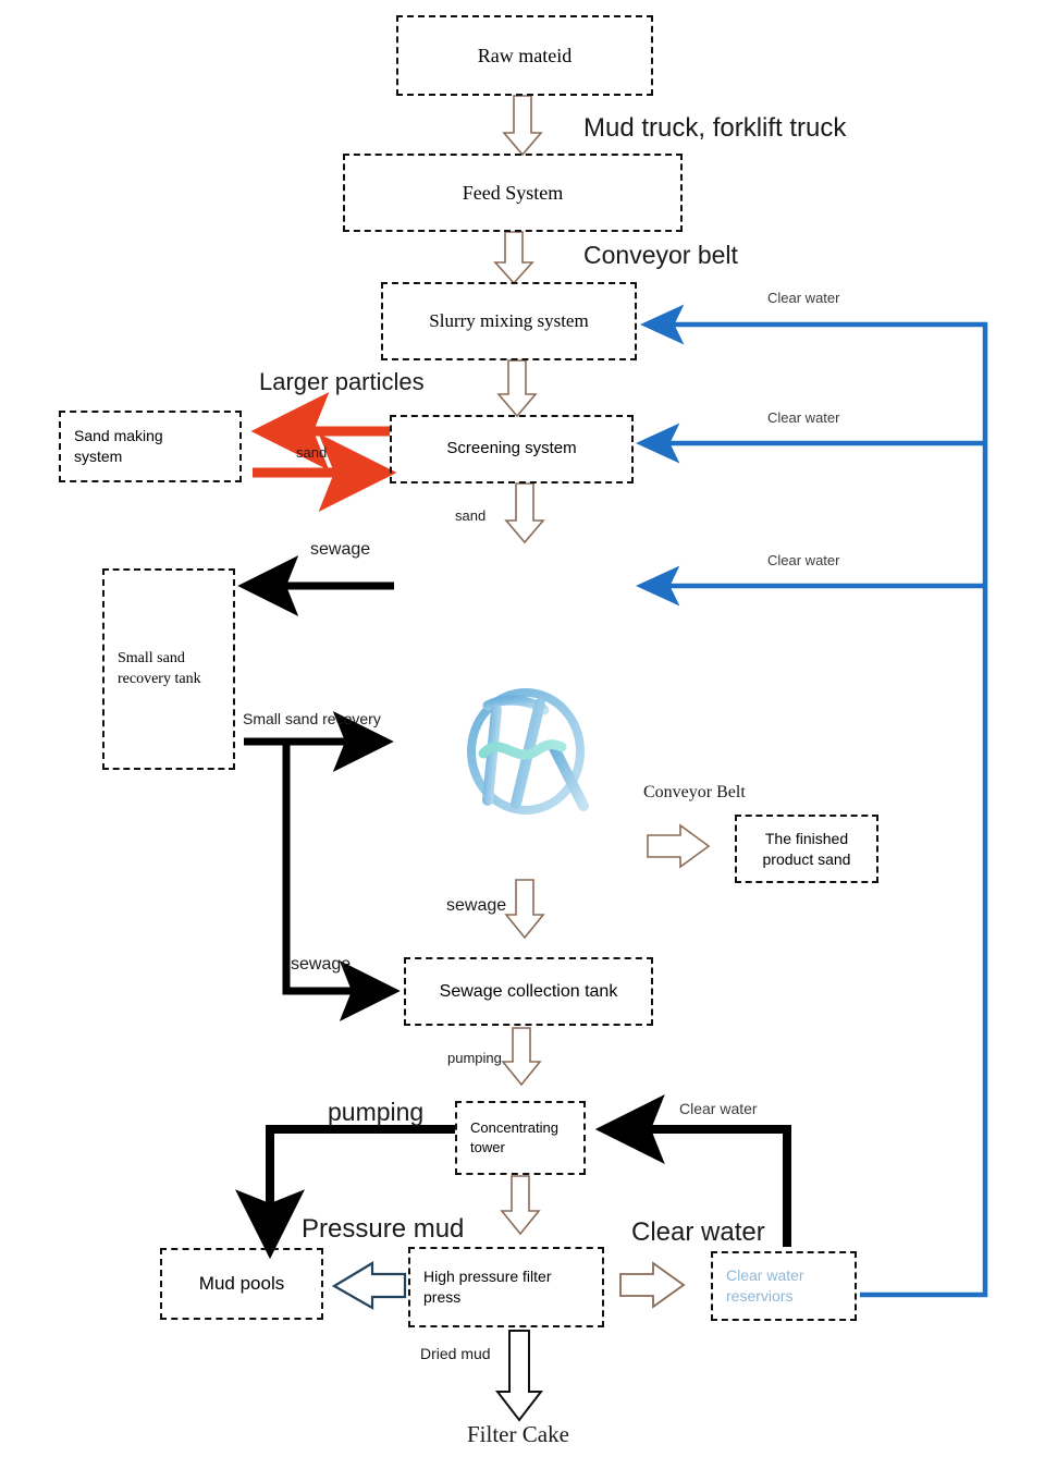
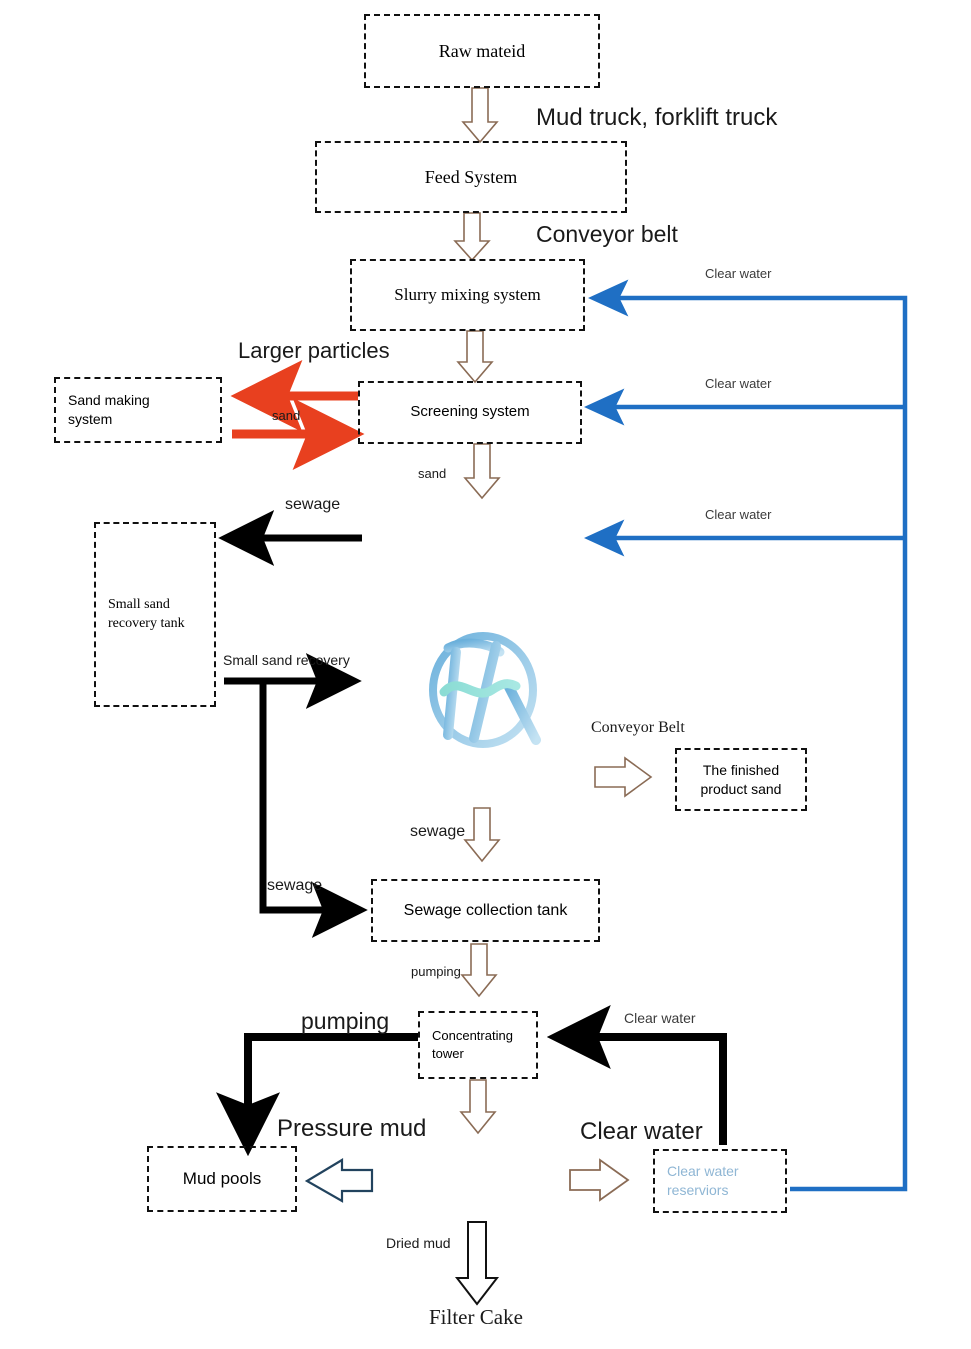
  Raw mateid
  Feed System
  Slurry mixing system
  Screening system
  Sand making system
  Small sand recovery tank
  The finished product sand
  Sewage collection tank
  Concentrating tower
  Mud pools
- High pressure filter press
  Clear water reserviors
  Mud truck, forklift truck
  Conveyor belt
  Larger particles
  sand
  sand
  Clear water
  Clear water
  Clear water
  sewage
  Small sand recovery
  Conveyor Belt
  sewage
  sewage
  pumping
  pumping
  Clear water
  Pressure mud
  Clear water
  Dried mud
  Filter Cake
